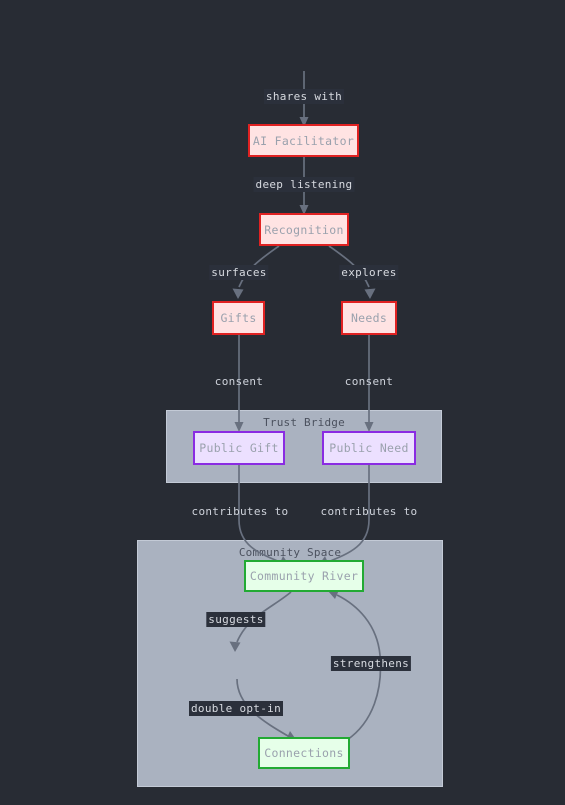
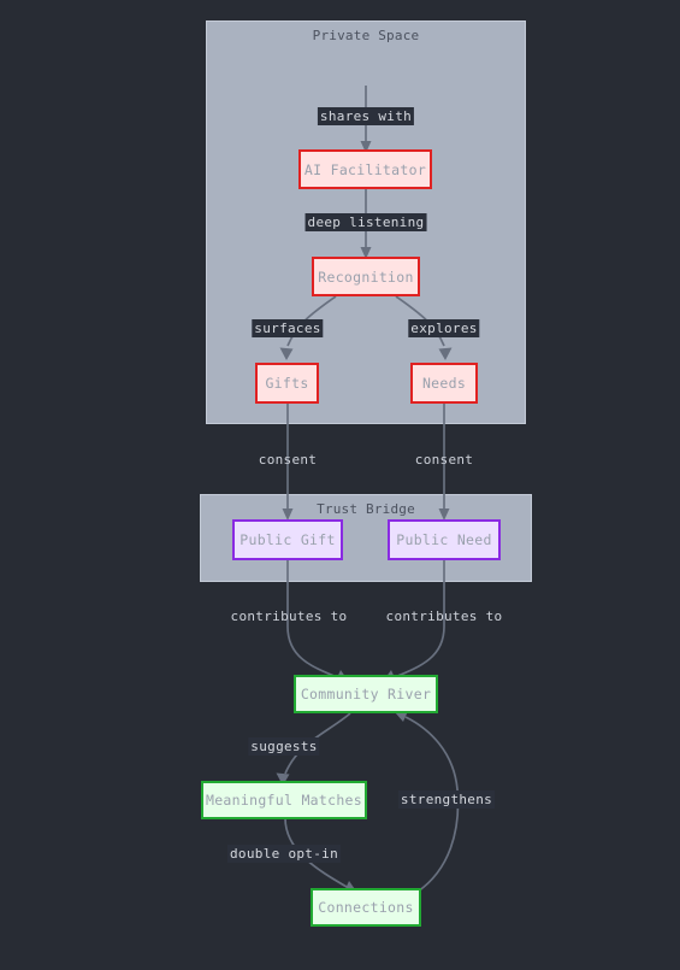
+ Private Space
  Trust Bridge
- Community Space
  AI Facilitator
  Recognition
  Gifts
  Needs
  Public Gift
  Public Need
  Community River
+ Meaningful Matches
  Connections
  shares with
  deep listening
  surfaces
  explores
  consent
  consent
  contributes to
  contributes to
  suggests
  double opt-in
  strengthens
